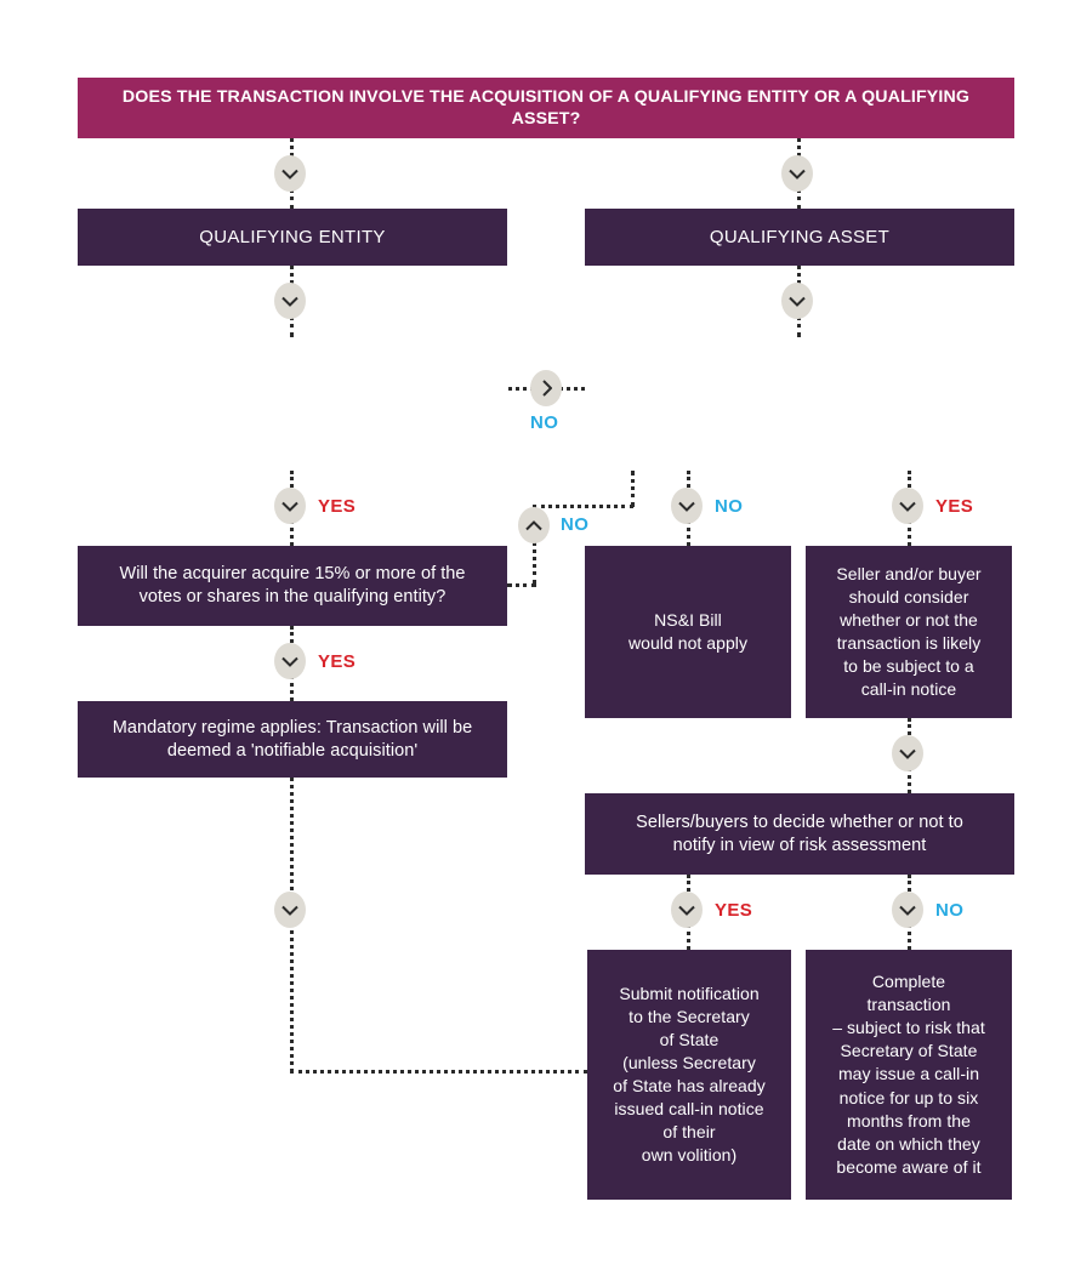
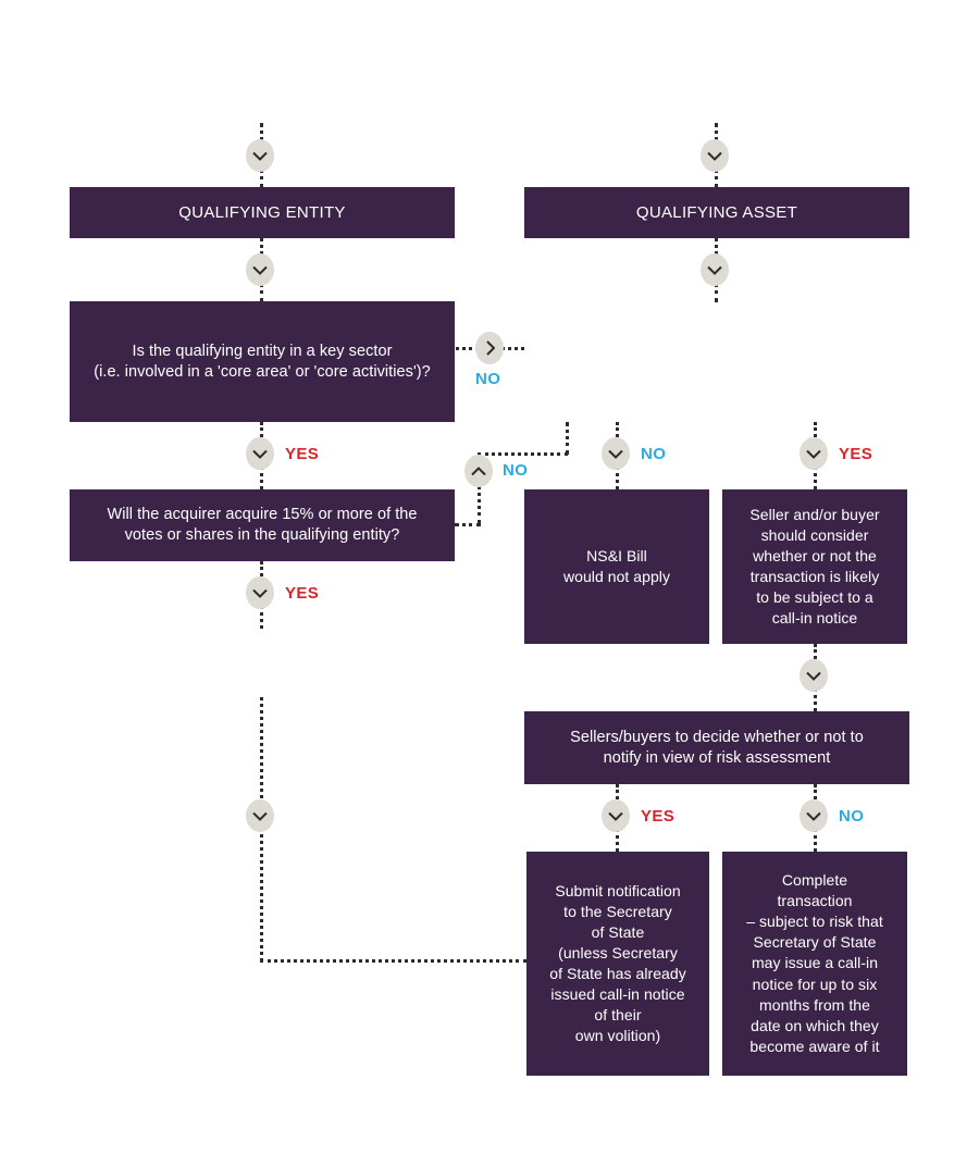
  NO
  YES
  NO
  NO
  YES
  YES
  YES
  NO
- DOES THE TRANSACTION INVOLVE THE ACQUISITION OF A QUALIFYING ENTITY OR A QUALIFYING ASSET?
  QUALIFYING ENTITY
  QUALIFYING ASSET
+ Is the qualifying entity in a key sector
+ (i.e. involved in a 'core area' or 'core activities')?
  Will the acquirer acquire 15% or more of the
  votes or shares in the qualifying entity?
  NS&I Bill
  would not apply
  Seller and/or buyer
  should consider
  whether or not the
  transaction is likely
  to be subject to a
  call-in notice
- Mandatory regime applies: Transaction will be
- deemed a 'notifiable acquisition'
  Sellers/buyers to decide whether or not to
  notify in view of risk assessment
  Submit notification
  to the Secretary
  of State
  (unless Secretary
  of State has already
  issued call-in notice
  of their
  own volition)
  Complete
  transaction
  – subject to risk that
  Secretary of State
  may issue a call-in
  notice for up to six
  months from the
  date on which they
  become aware of it
